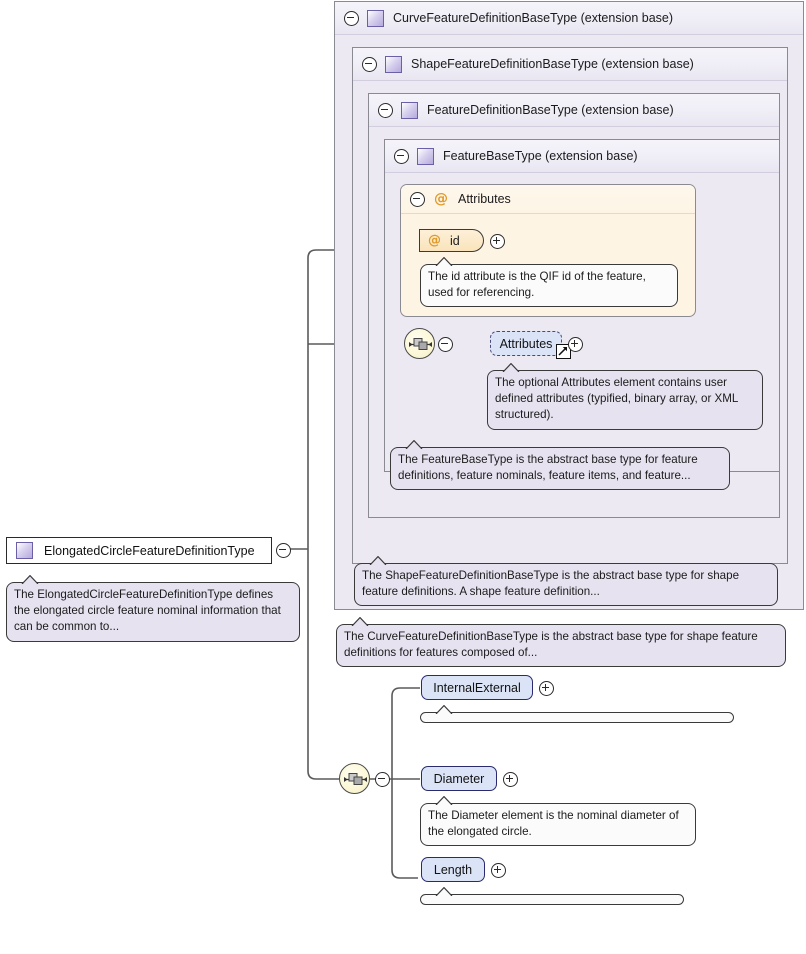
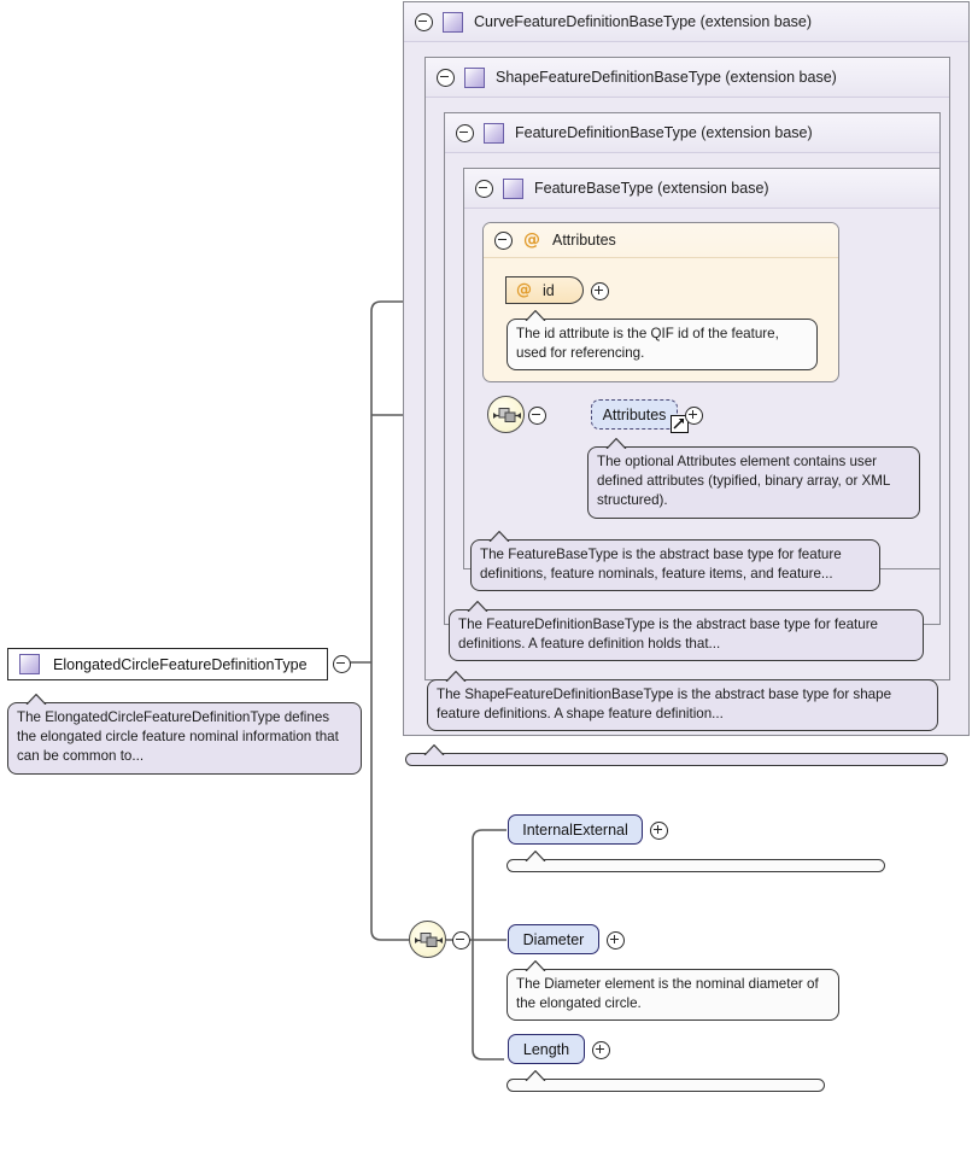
  CurveFeatureDefinitionBaseType (extension base)
  ShapeFeatureDefinitionBaseType (extension base)
  FeatureDefinitionBaseType (extension base)
  FeatureBaseType (extension base)
  @
  Attributes
  @
  id
  The id attribute is the QIF id of the feature, used for referencing.
  Attributes
  The optional Attributes element contains user defined attributes (typified, binary array, or XML structured).
  The FeatureBaseType is the abstract base type for feature definitions, feature nominals, feature items, and feature...
+ The FeatureDefinitionBaseType is the abstract base type for feature definitions. A feature definition holds that...
  The ShapeFeatureDefinitionBaseType is the abstract base type for shape feature definitions. A shape feature definition...
- The CurveFeatureDefinitionBaseType is the abstract base type for shape feature definitions for features composed of...
  ElongatedCircleFeatureDefinitionType
  The ElongatedCircleFeatureDefinitionType defines the elongated circle feature nominal information that can be common to...
  InternalExternal
  Diameter
  The Diameter element is the nominal diameter of the elongated circle.
  Length
